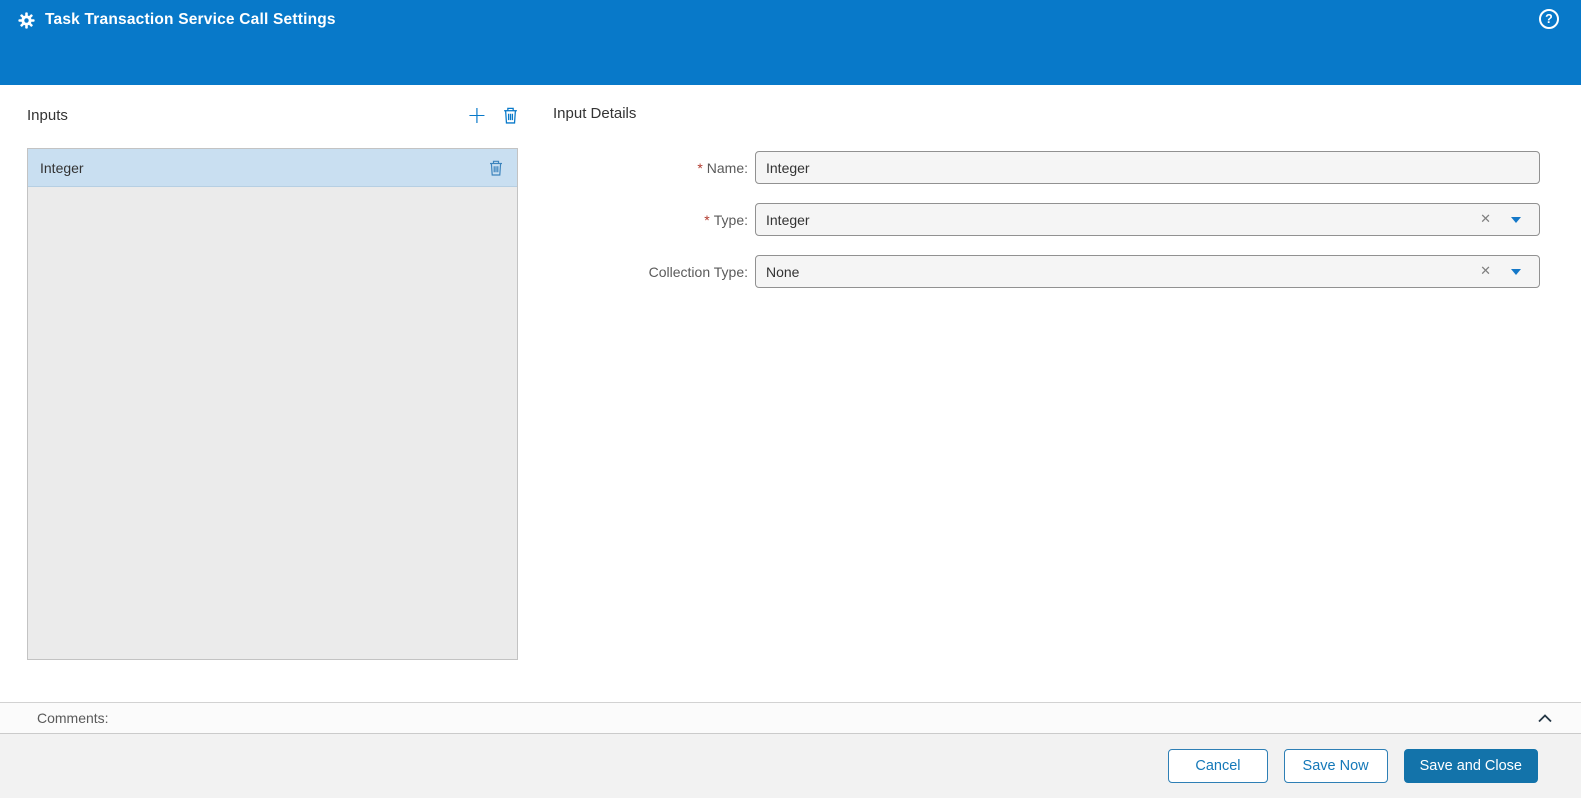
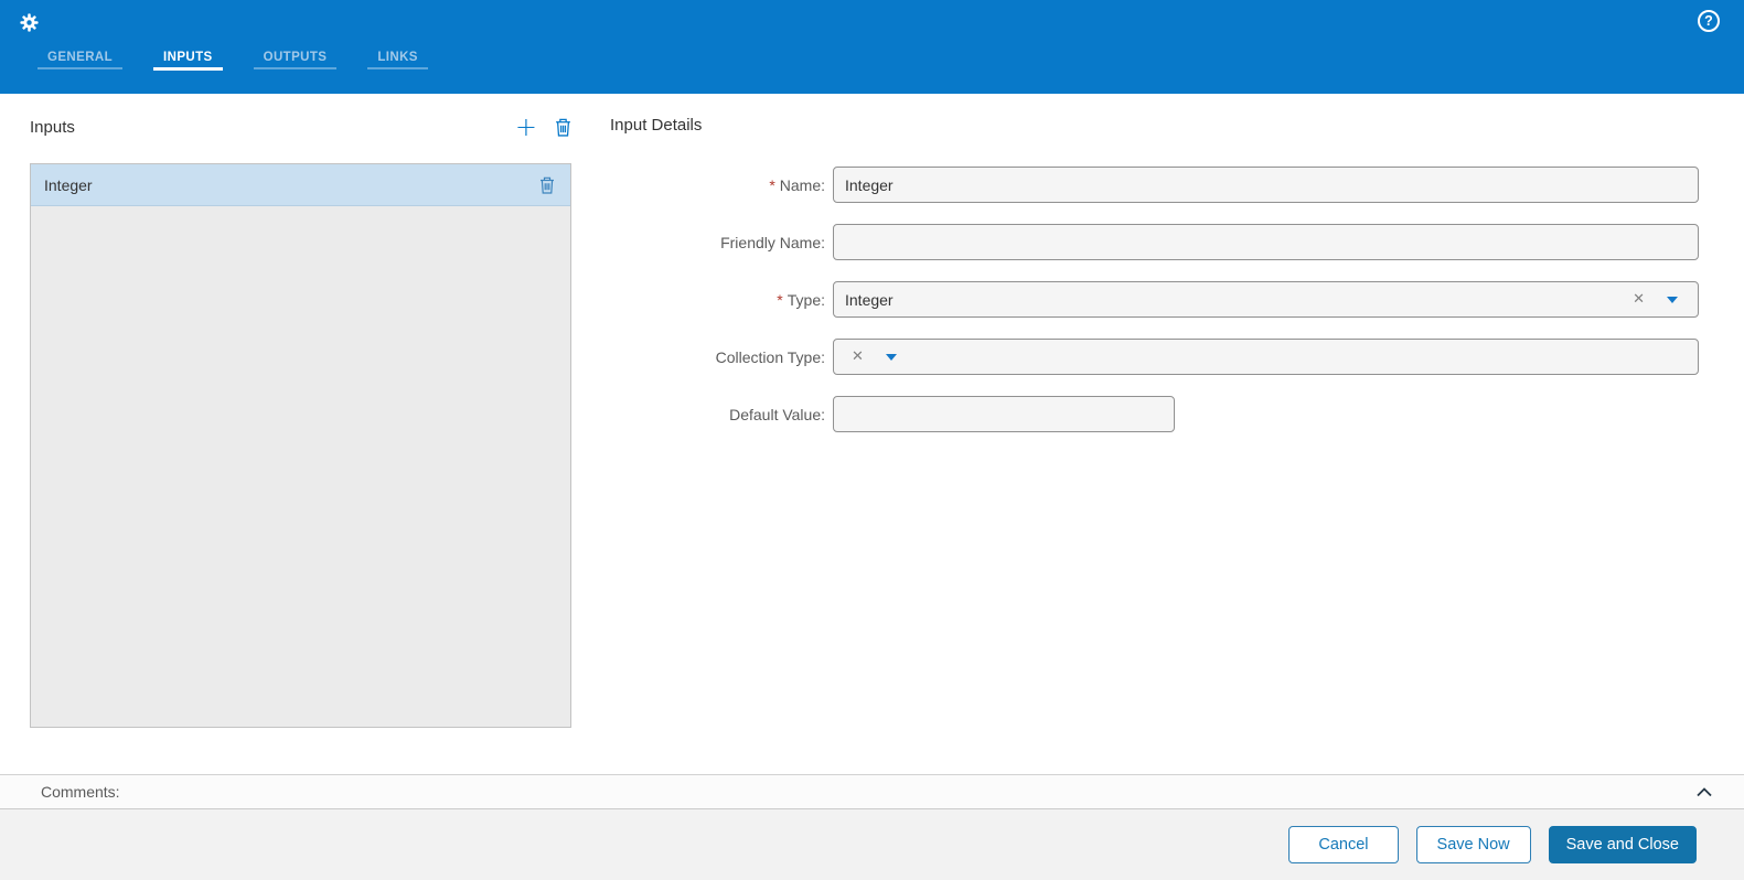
- Task Transaction Service Call Settings
  ?
+ GENERAL
+ INPUTS
+ OUTPUTS
+ LINKS
  Inputs
  +
  Integer
  Input Details
  * Name:
  Integer
+ Friendly Name:
  * Type:
  Integer
  ✕
  Collection Type:
- None
  ✕
+ Default Value:
  Comments:
  Cancel
  Save Now
  Save and Close
